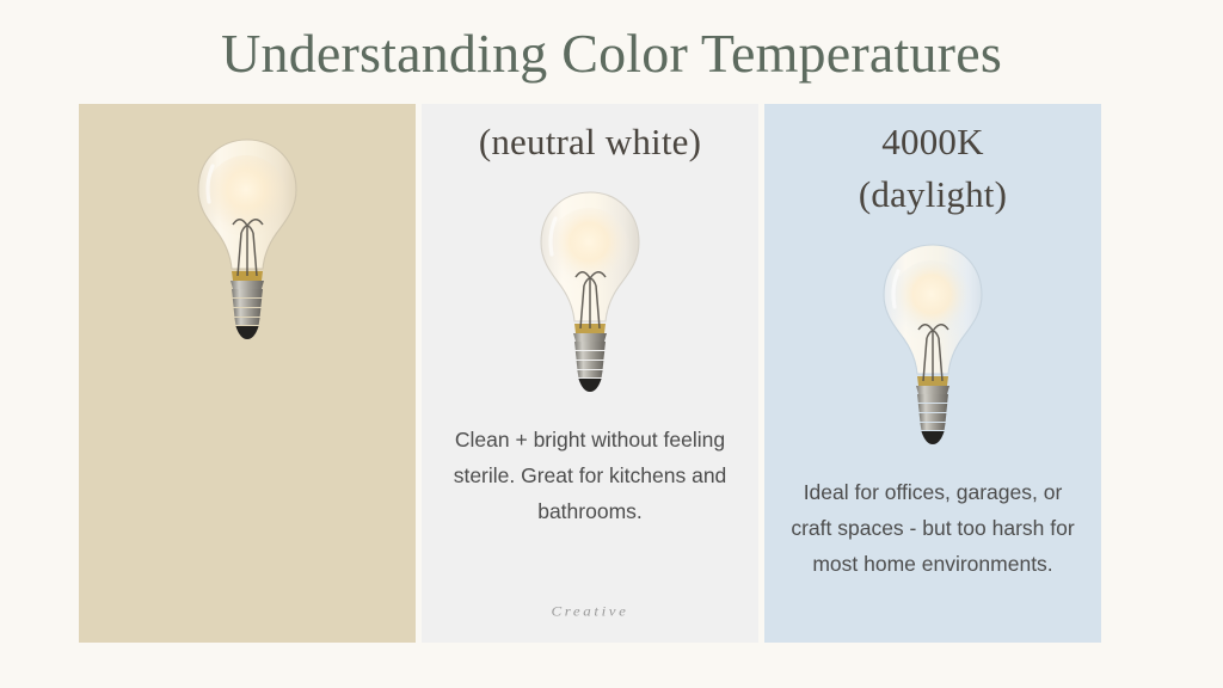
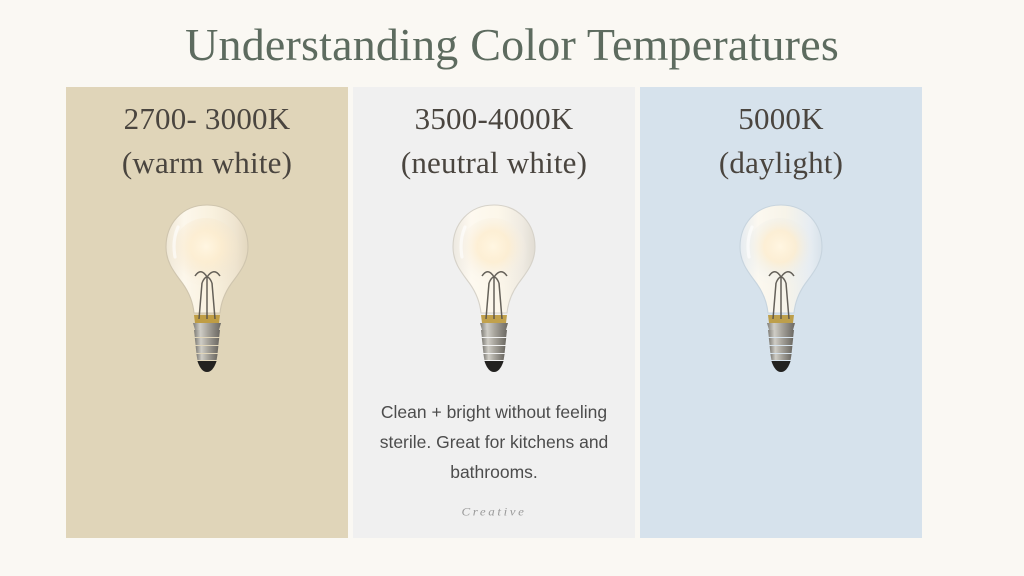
  Understanding Color Temperatures
+ 2700- 3000K
+ (warm white)
+ 3500-4000K
  (neutral white)
  Clean + bright without feeling sterile. Great for kitchens and bathrooms.
  Creative
- 4000K
+ 5000K
  (daylight)
- Ideal for offices, garages, or craft spaces - but too harsh for most home environments.
